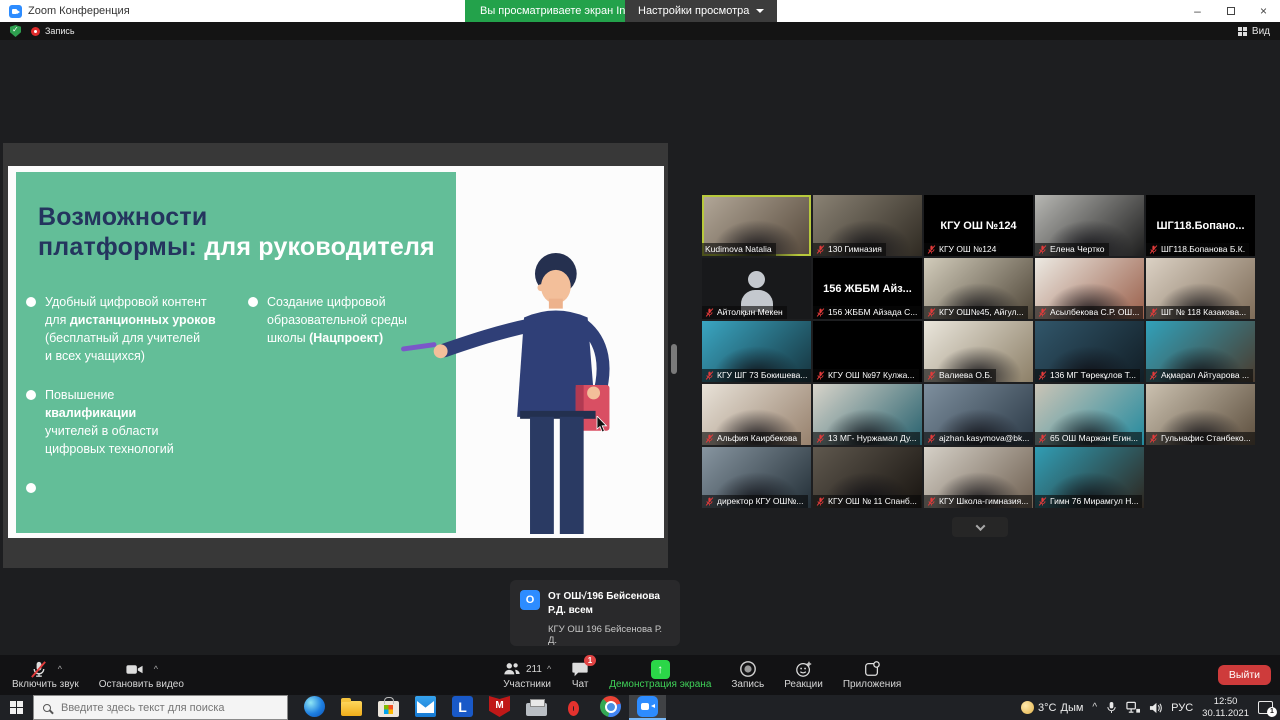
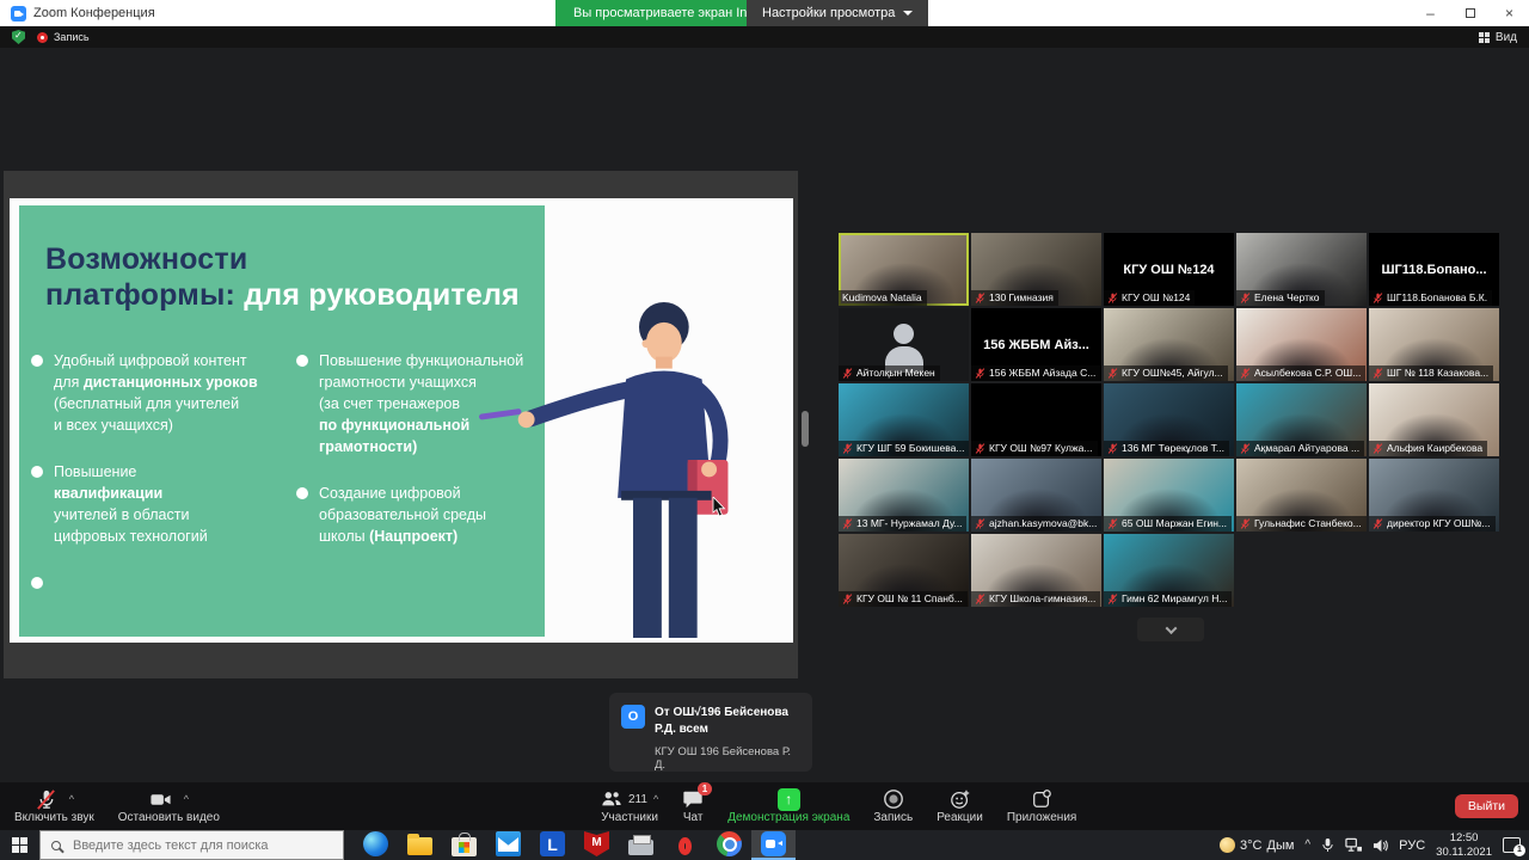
  Zoom Конференция
  Вы просматриваете экран In
  Настройки просмотра
  –
  ×
  Запись
  Вид
  Возможности
  платформы: для руководителя
  Удобный цифровой контент
  для дистанционных уроков
  (бесплатный для учителей
  и всех учащихся)
  Повышение
  квалификации
  учителей в области
  цифровых технологий
+ Повышение функциональной
+ грамотности учащихся
+ (за счет тренажеров
+ по функциональной
+ грамотности)
  Создание цифровой
  образовательной среды
  школы (Нацпроект)
  Kudimova Natalia
  130 Гимназия
  КГУ ОШ №124
  КГУ ОШ №124
  Елена Чертко
  ШГ118.Бопано...
  ШГ118.Бопанова Б.К.
  Айтолқын Мекен
  156 ЖББМ Айз...
  156 ЖББМ Айзада С...
  КГУ ОШ№45, Айгул...
  Асылбекова С.Р. ОШ...
  ШГ № 118 Казакова...
- КГУ ШГ 73 Бокишева...
+ КГУ ШГ 59 Бокишева...
  КГУ ОШ №97 Кулжа...
- Валиева О.Б.
  136 МГ Төрекұлов Т...
  Ақмарал Айтуарова ...
  Альфия Каирбекова
  13 МГ- Нуржамал Ду...
  ajzhan.kasymova@bk...
  65 ОШ Маржан Егин...
  Гульнафис Станбеко...
  директор КГУ ОШ№...
  КГУ ОШ № 11 Спанб...
  КГУ Школа-гимназия...
- Гимн 76 Мирамгул Н...
+ Гимн 62 Мирамгул Н...
  О
  От ОШ√196 Бейсенова Р.Д. всем
  КГУ ОШ 196 Бейсенова Р. Д.
  ^
  Включить звук
  ^
  Остановить видео
  211
  ^
  Участники
  1
  Чат
  Демонстрация экрана
  Запись
  Реакции
  Приложения
  Выйти
  Введите здесь текст для поиска
  3°C
  Дым
  ^
  РУС
  12:50
  30.11.2021
